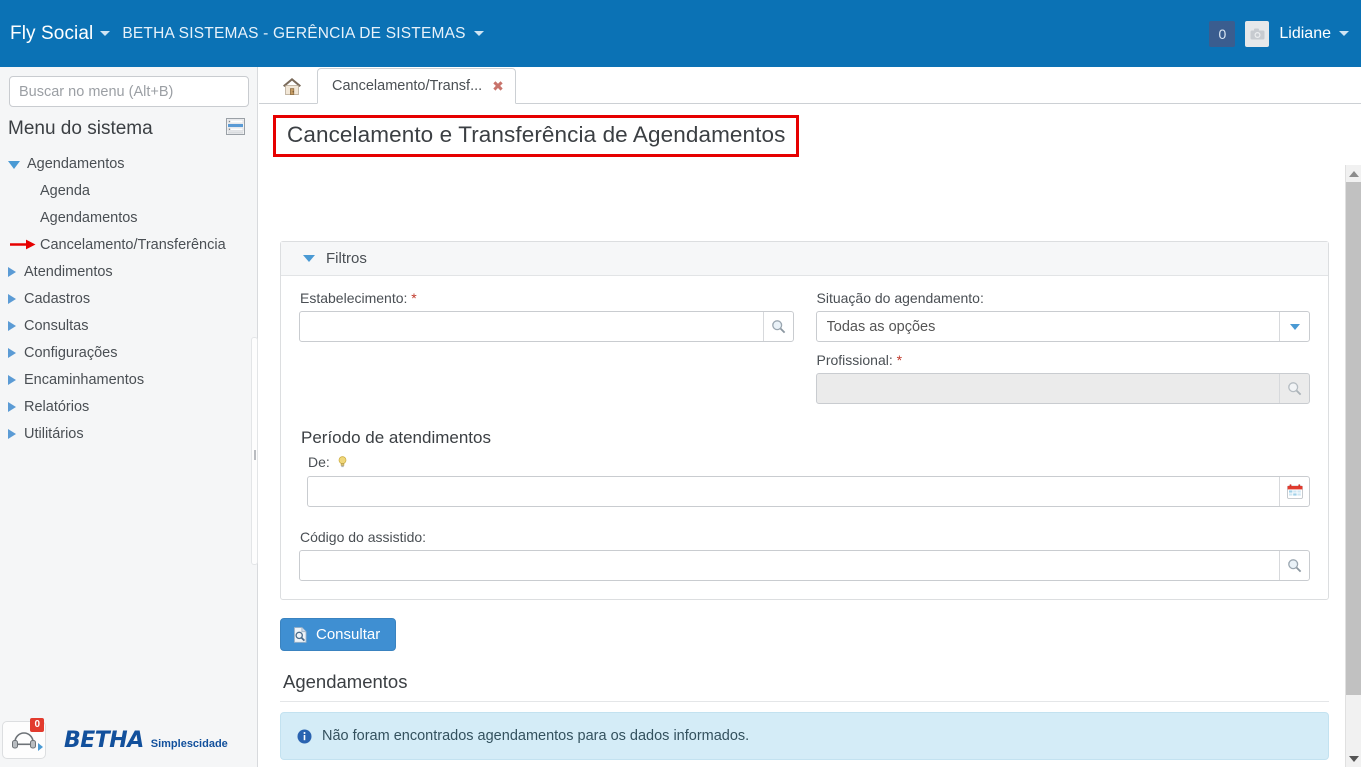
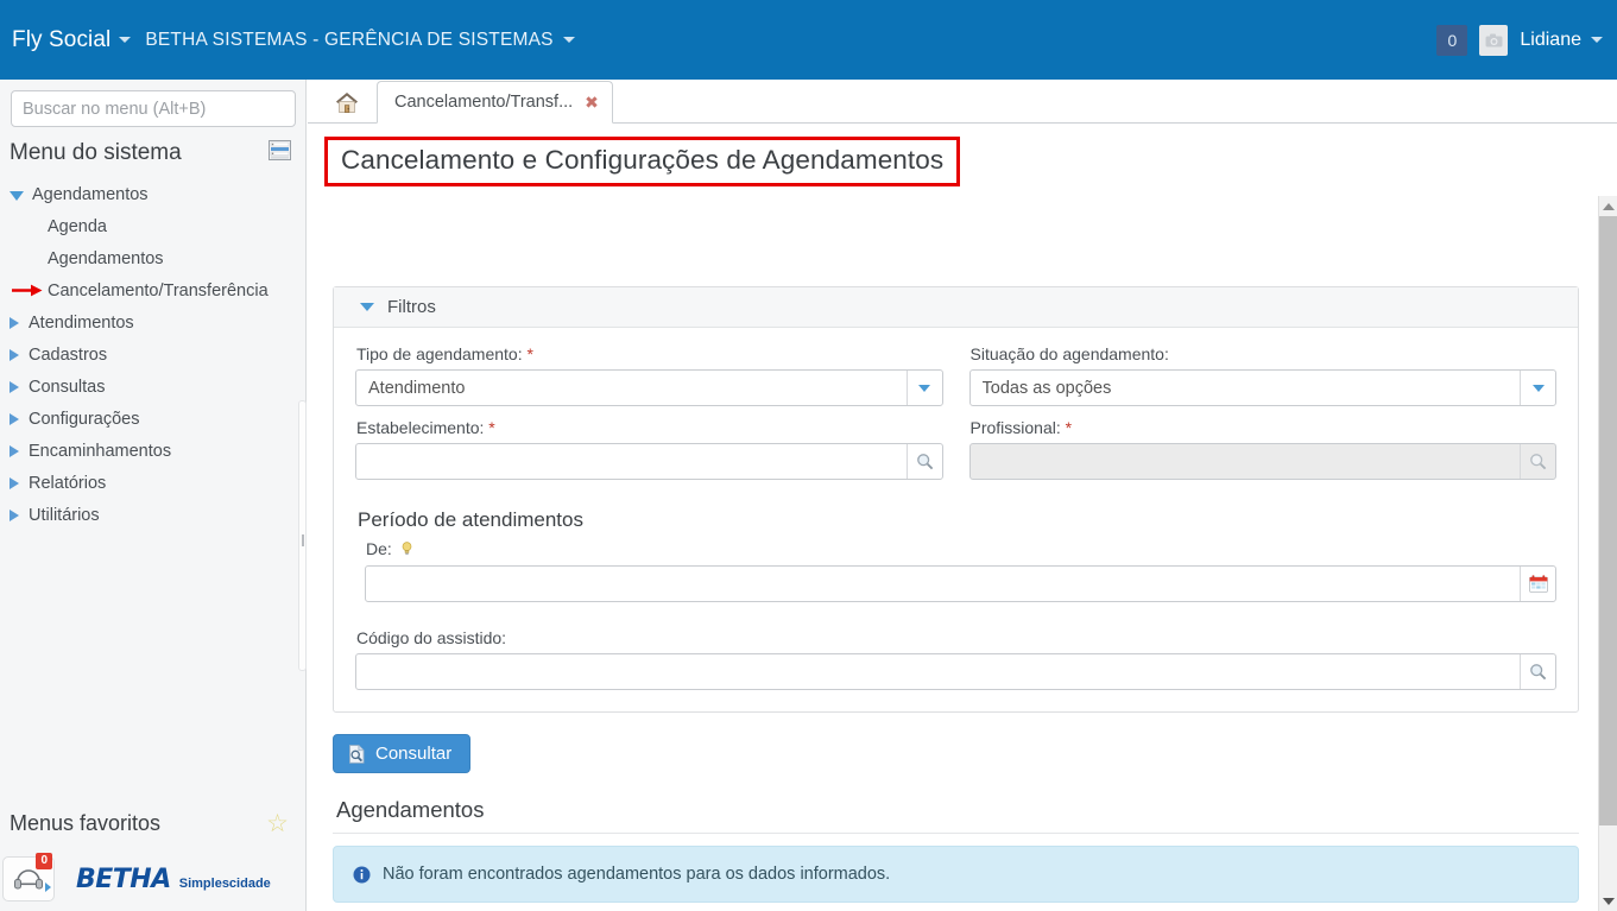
  Fly Social
  BETHA SISTEMAS - GERÊNCIA DE SISTEMAS
  0
  Lidiane
  Buscar no menu (Alt+B)
  Menu do sistema
  Agendamentos
  Agenda
  Agendamentos
  Cancelamento/Transferência
  Atendimentos
  Cadastros
  Consultas
  Configurações
  Encaminhamentos
  Relatórios
  Utilitários
+ Menus favoritos
+ ☆
  0
  BETHA
  Simplescidade
  Cancelamento/Transf...
  ✖
- Cancelamento e Transferência de Agendamentos
+ Cancelamento e Configurações de Agendamentos
  Filtros
+ Tipo de agendamento: *
+ Atendimento
  Estabelecimento: *
  Situação do agendamento:
  Todas as opções
  Profissional: *
  Período de atendimentos
  De:
  Código do assistido:
  Consultar
  Agendamentos
  Não foram encontrados agendamentos para os dados informados.
